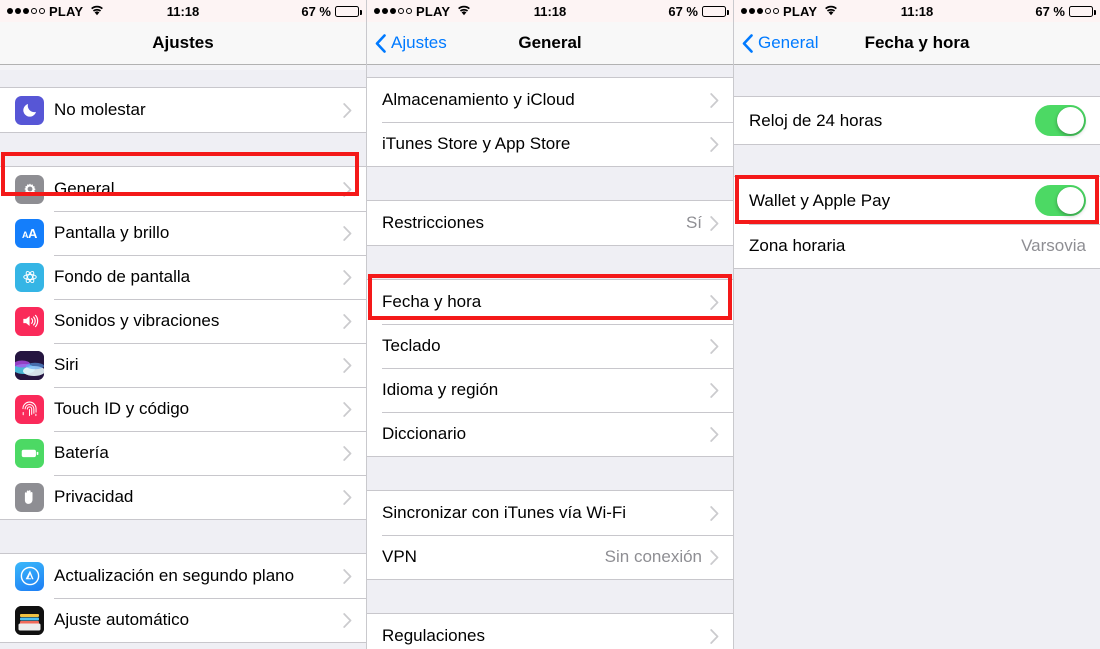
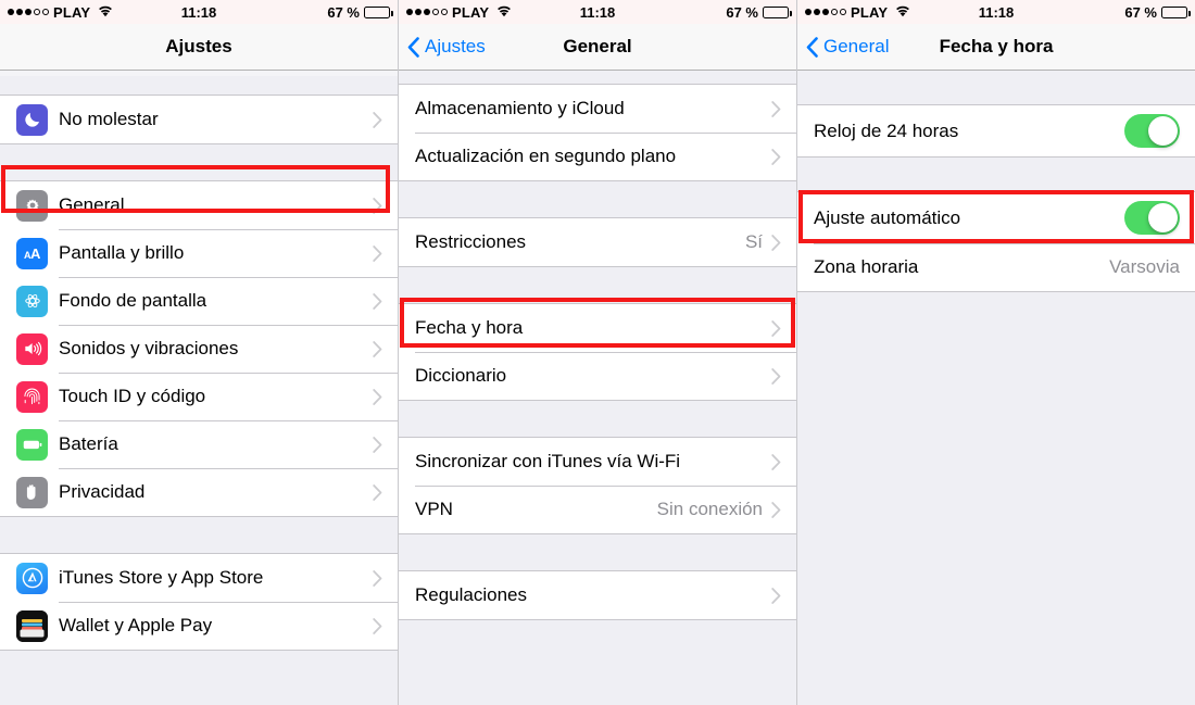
  PLAY
  11:18
  67 %
  Ajustes
  No molestar
  General
  AA
  Pantalla y brillo
  Fondo de pantalla
  Sonidos y vibraciones
- Siri
  Touch ID y código
  Batería
  Privacidad
- Actualización en segundo plano
+ iTunes Store y App Store
- Ajuste automático
+ Wallet y Apple Pay
  PLAY
  11:18
  67 %
  Ajustes
  General
  Almacenamiento y iCloud
- iTunes Store y App Store
+ Actualización en segundo plano
  Restricciones
  Sí
  Fecha y hora
- Teclado
- Idioma y región
  Diccionario
  Sincronizar con iTunes vía Wi-Fi
  VPN
  Sin conexión
  Regulaciones
  PLAY
  11:18
  67 %
  General
  Fecha y hora
  Reloj de 24 horas
- Wallet y Apple Pay
+ Ajuste automático
  Zona horaria
  Varsovia
